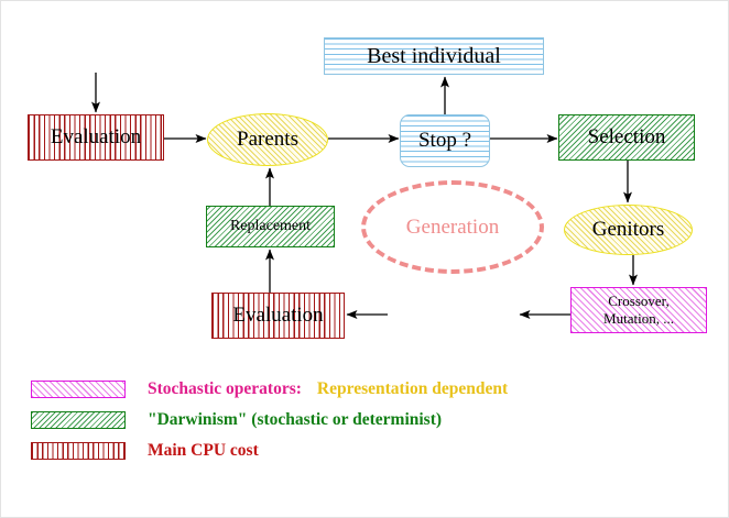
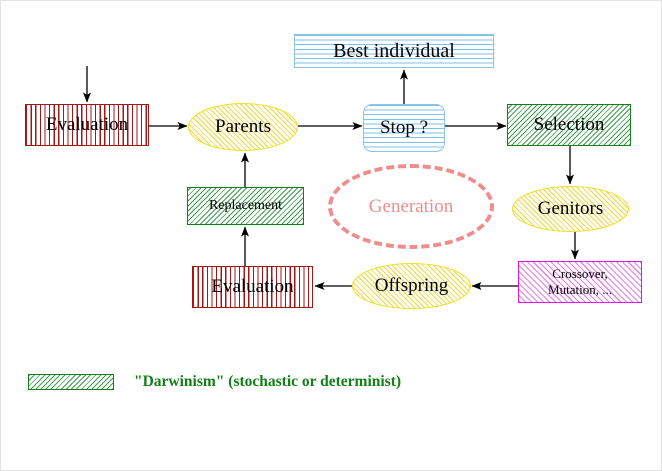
  Evaluation
  Parents
  Best individual
  Stop ?
  Selection
  Genitors
  Crossover,
  Mutation, ...
+ Offspring
  Evaluation
  Replacement
  Generation
- Stochastic operators:
- Representation dependent
  "Darwinism" (stochastic or determinist)
- Main CPU cost
